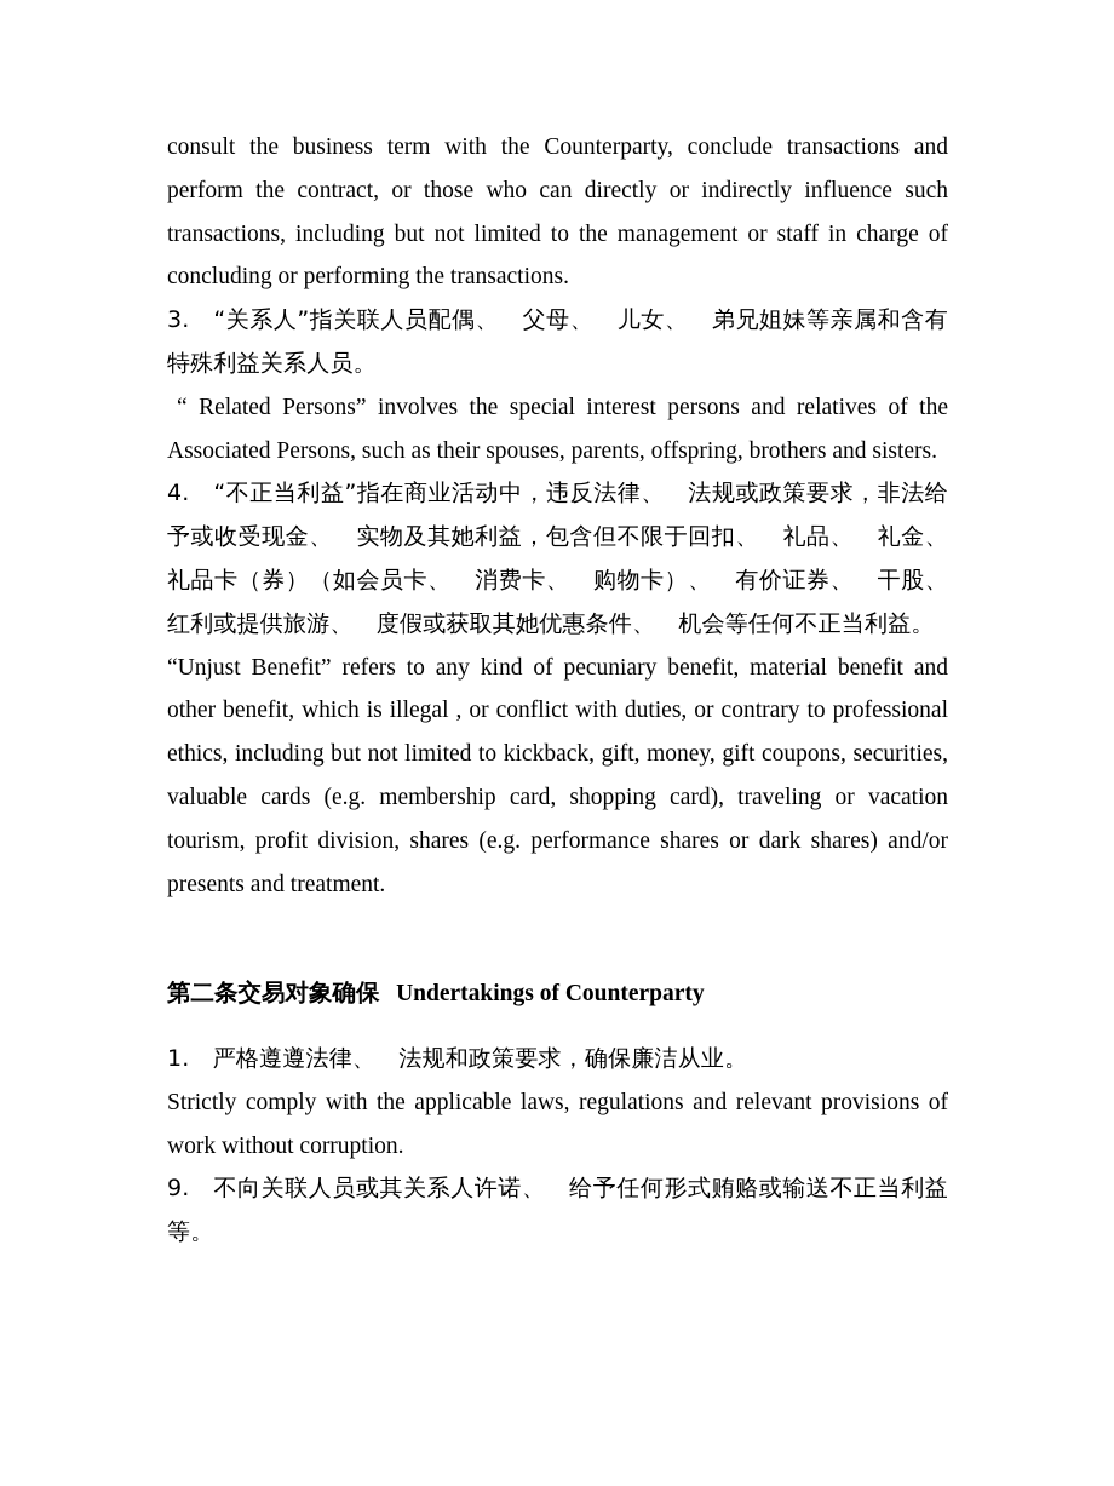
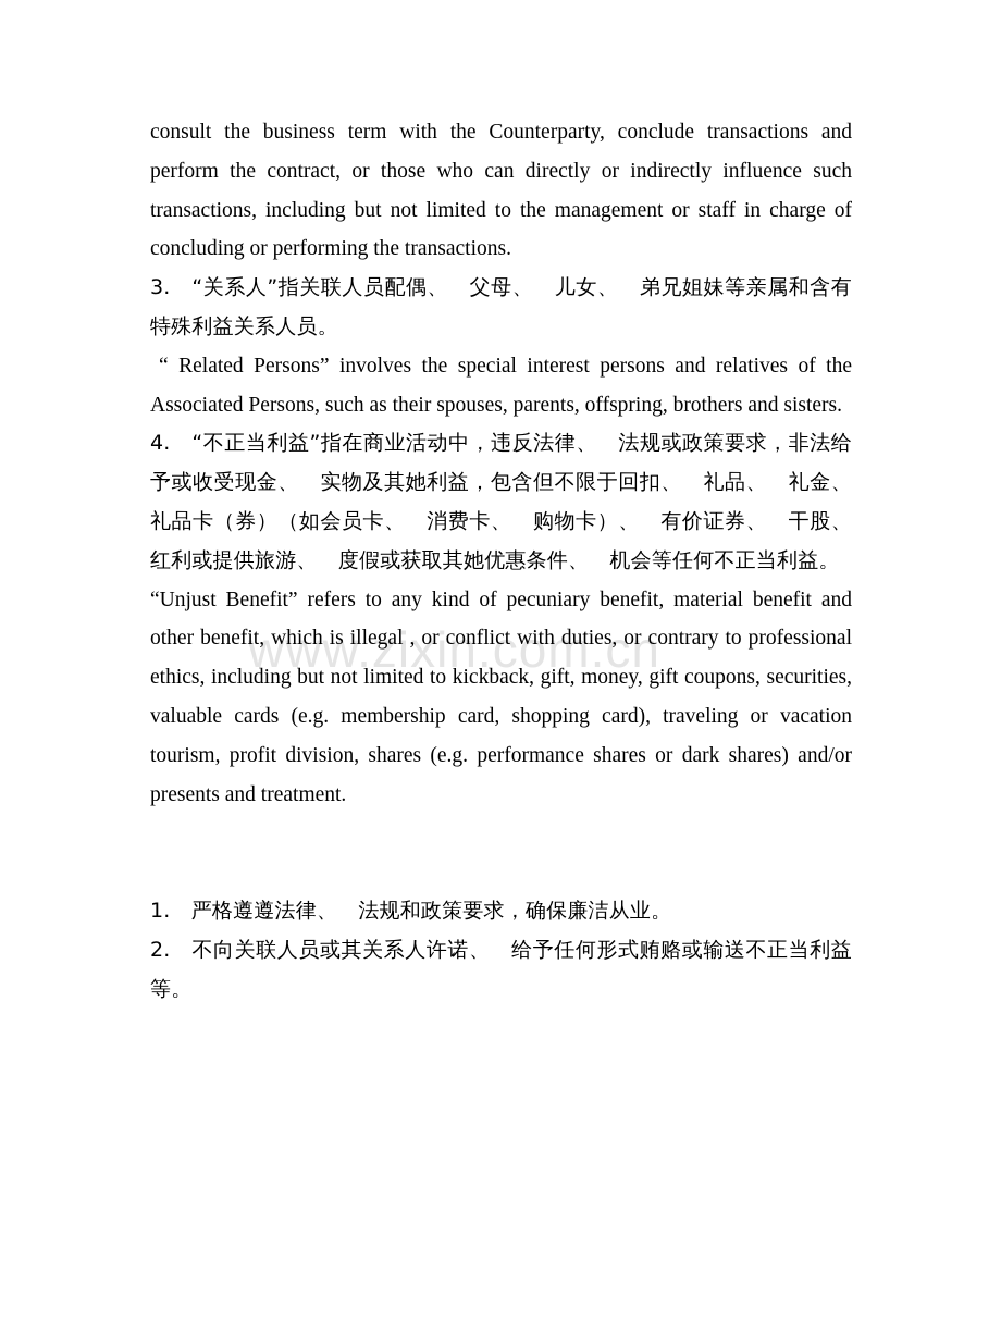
+ www.zixin.com.cn
  consult the business term with the Counterparty, conclude transactions and perform the contract, or those who can directly or indirectly influence such transactions, including but not limited to the management or staff in charge of concluding or performing the transactions.
  3. “关系人”指关联人员配偶、 父母、 儿女、 弟兄姐妹等亲属和含有特殊利益关系人员。
  “ Related Persons” involves the special interest persons and relatives of the Associated Persons, such as their spouses, parents, offspring, brothers and sisters.
  4. “不正当利益”指在商业活动中，违反法律、 法规或政策要求，非法给予或收受现金、 实物及其她利益，包含但不限于回扣、 礼品、 礼金、 礼品卡（券）（如会员卡、 消费卡、 购物卡）、 有价证券、 干股、 红利或提供旅游、 度假或获取其她优惠条件、 机会等任何不正当利益。
  “Unjust Benefit” refers to any kind of pecuniary benefit, material benefit and other benefit, which is illegal , or conflict with duties, or contrary to professional ethics, including but not limited to kickback, gift, money, gift coupons, securities, valuable cards (e.g. membership card, shopping card), traveling or vacation tourism, profit division, shares (e.g. performance shares or dark shares) and/or presents and treatment.
- 第二条交易对象确保 Undertakings of Counterparty
  1. 严格遵遵法律、 法规和政策要求，确保廉洁从业。
- Strictly comply with the applicable laws, regulations and relevant provisions of work without corruption.
- 9. 不向关联人员或其关系人许诺、 给予任何形式贿赂或输送不正当利益等。
+ 2. 不向关联人员或其关系人许诺、 给予任何形式贿赂或输送不正当利益等。
